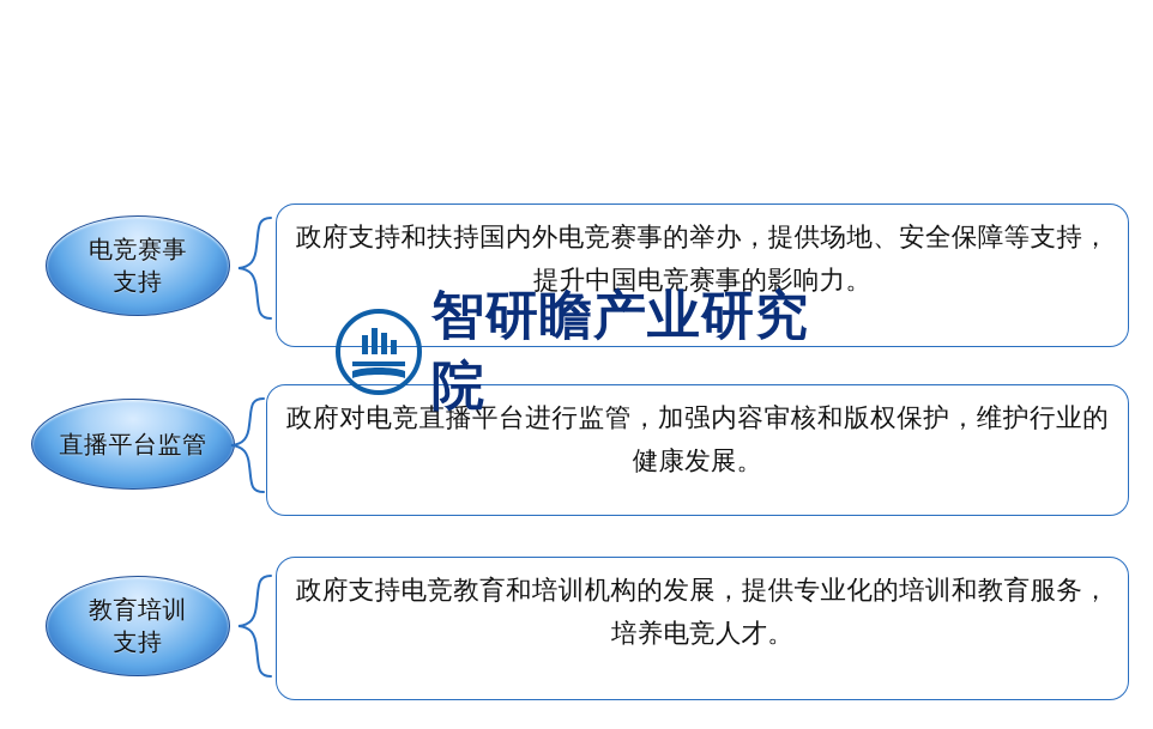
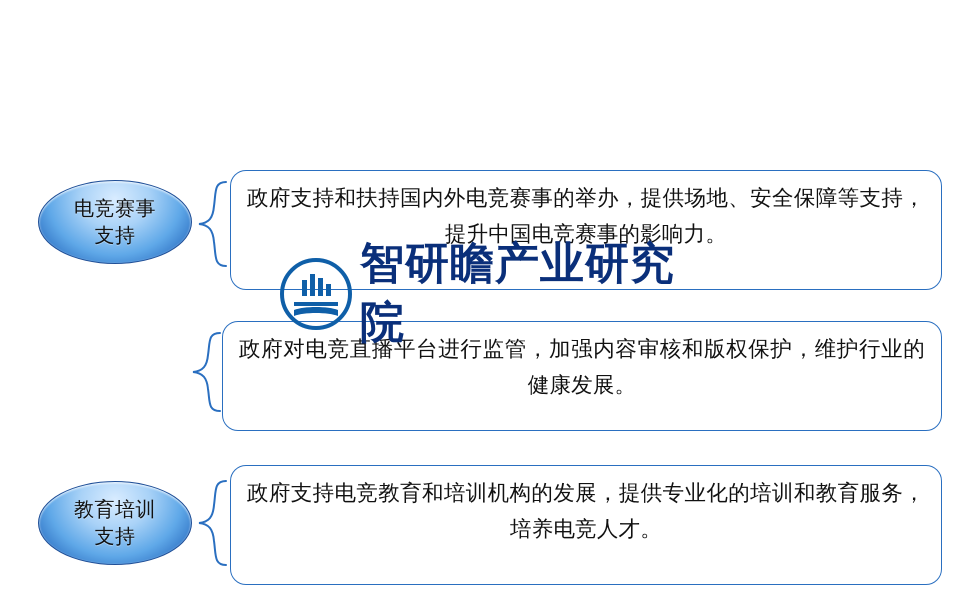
  电竞赛事
  支持
  政府支持和扶持国内外电竞赛事的举办，提供场地、安全保障等支持，提升中国电竞赛事的影响力。
- 直播平台监管
  政府对电竞直播平台进行监管，加强内容审核和版权保护，维护行业的健康发展。
  教育培训
  支持
  政府支持电竞教育和培训机构的发展，提供专业化的培训和教育服务，培养电竞人才。
  智研瞻产业研究院
